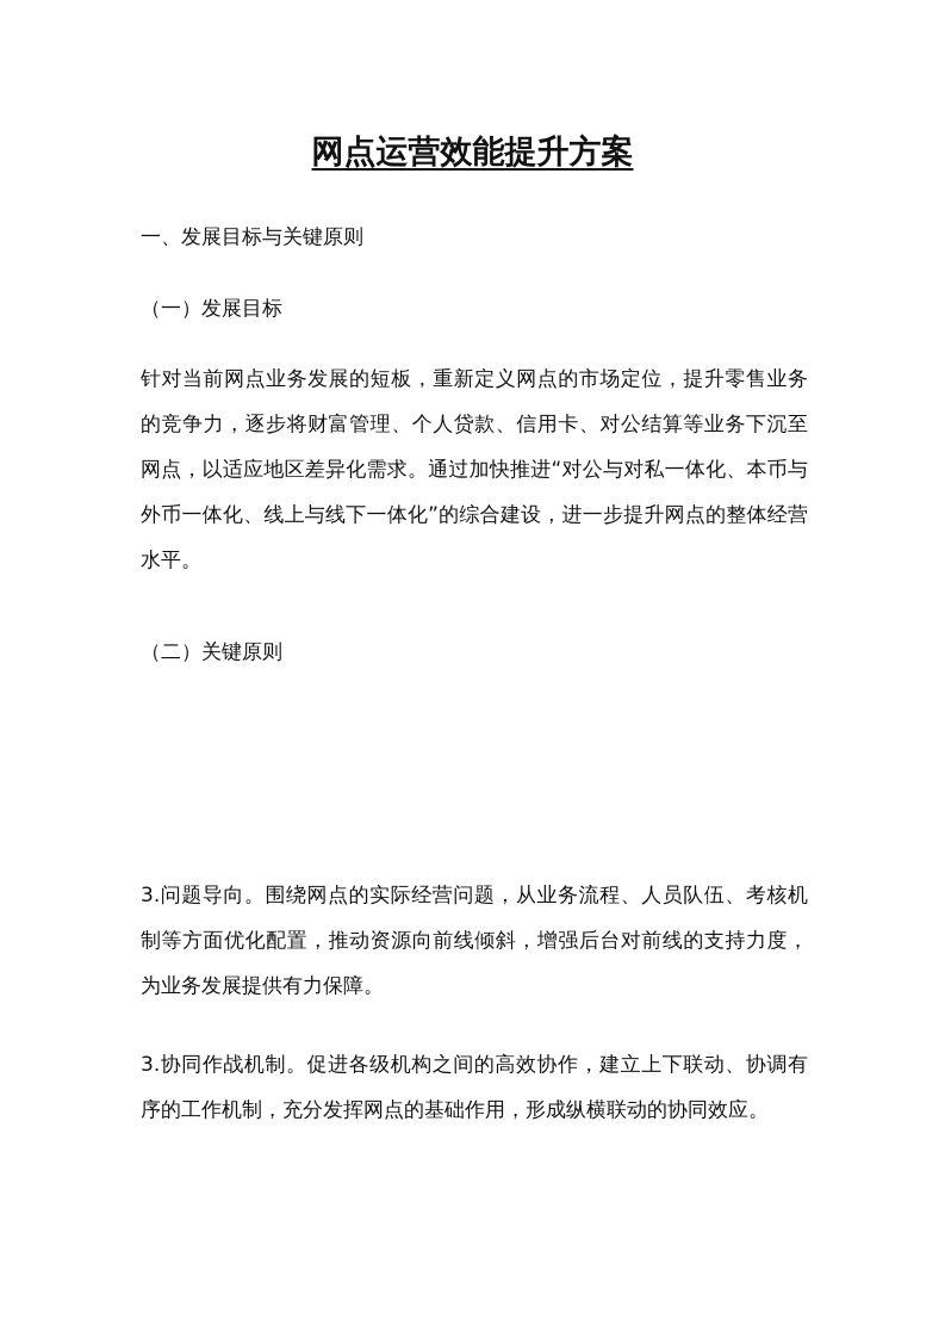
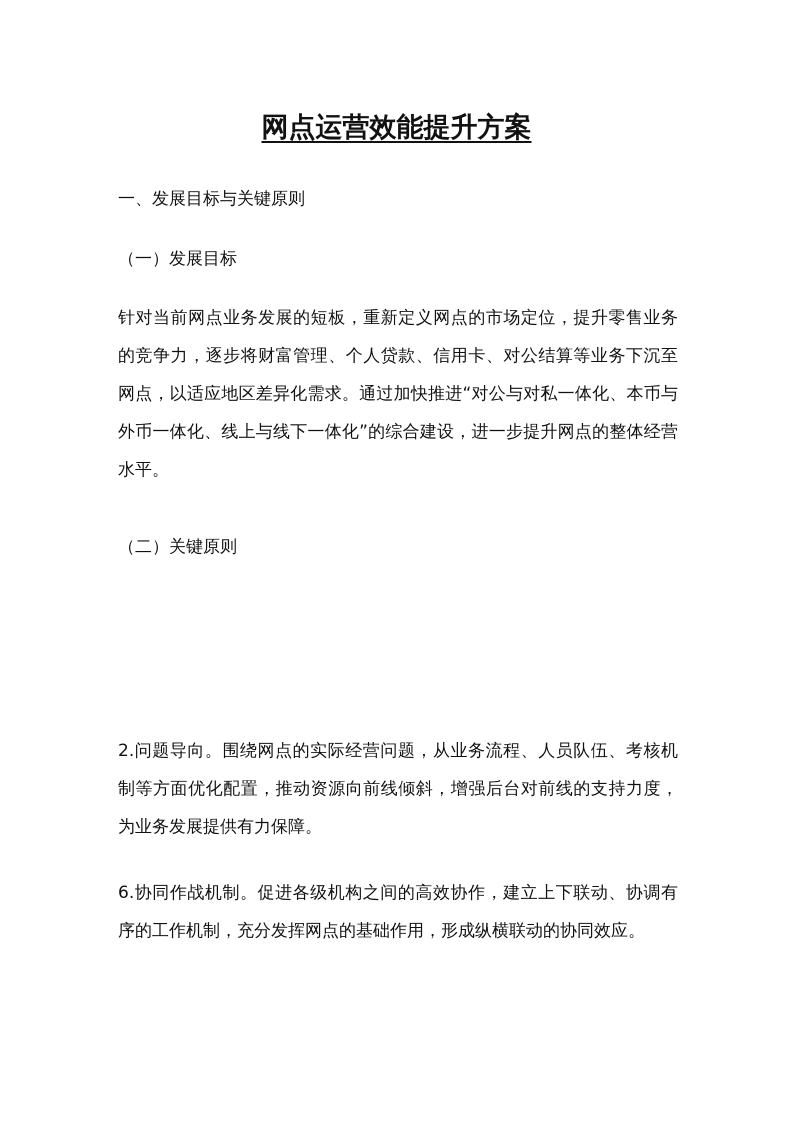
  网点运营效能提升方案
  一、发展目标与关键原则
  （一）发展目标
  针对当前网点业务发展的短板，重新定义网点的市场定位，提升零售业务的竞争力，逐步将财富管理、个人贷款、信用卡、对公结算等业务下沉至网点，以适应地区差异化需求。通过加快推进“对公与对私一体化、本币与外币一体化、线上与线下一体化”的综合建设，进一步提升网点的整体经营水平。
  （二）关键原则
- 3.问题导向。围绕网点的实际经营问题，从业务流程、人员队伍、考核机制等方面优化配置，推动资源向前线倾斜，增强后台对前线的支持力度，为业务发展提供有力保障。
+ 2.问题导向。围绕网点的实际经营问题，从业务流程、人员队伍、考核机制等方面优化配置，推动资源向前线倾斜，增强后台对前线的支持力度，为业务发展提供有力保障。
- 3.协同作战机制。促进各级机构之间的高效协作，建立上下联动、协调有序的工作机制，充分发挥网点的基础作用，形成纵横联动的协同效应。
+ 6.协同作战机制。促进各级机构之间的高效协作，建立上下联动、协调有序的工作机制，充分发挥网点的基础作用，形成纵横联动的协同效应。
